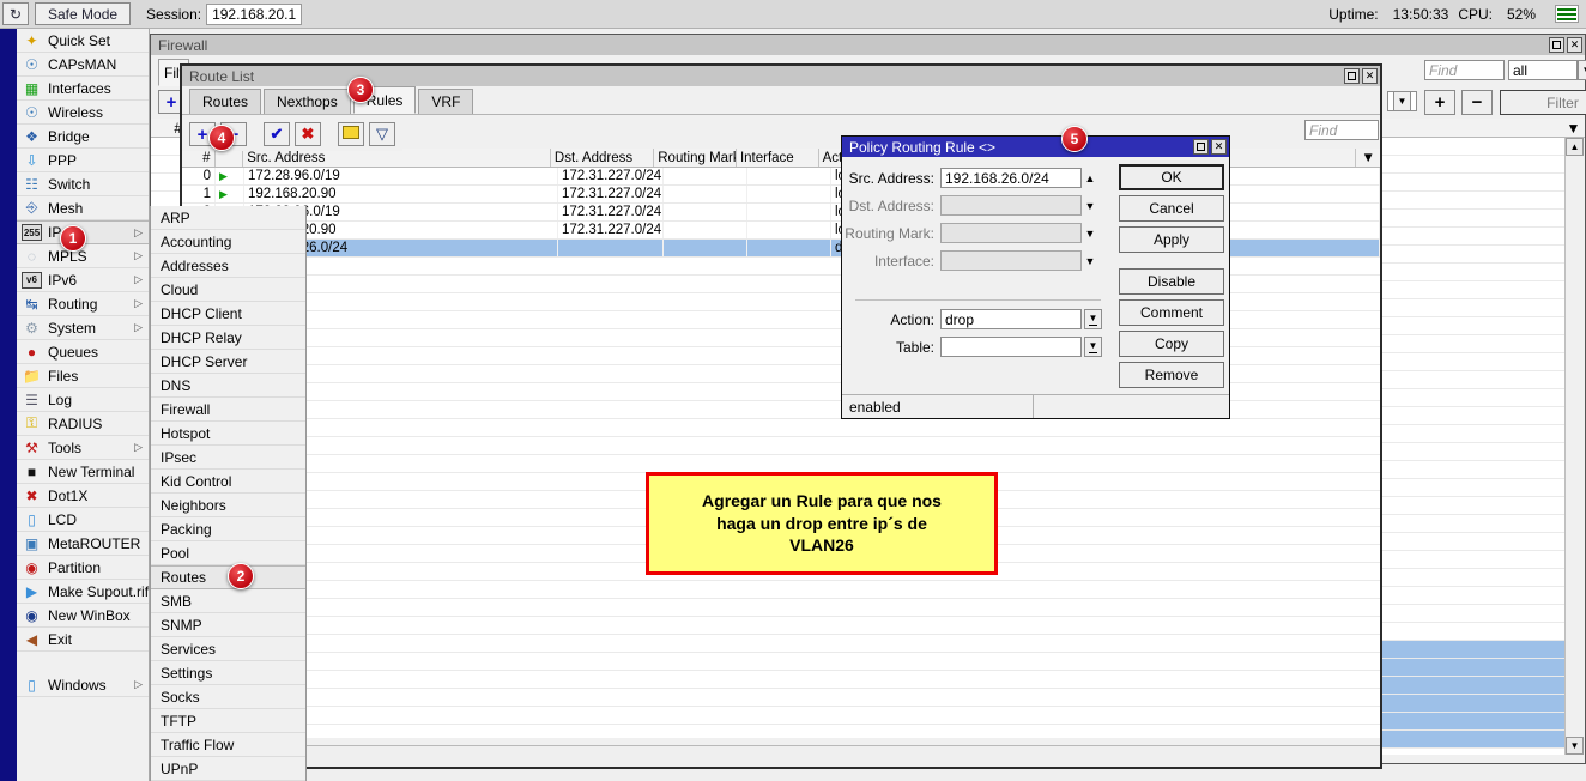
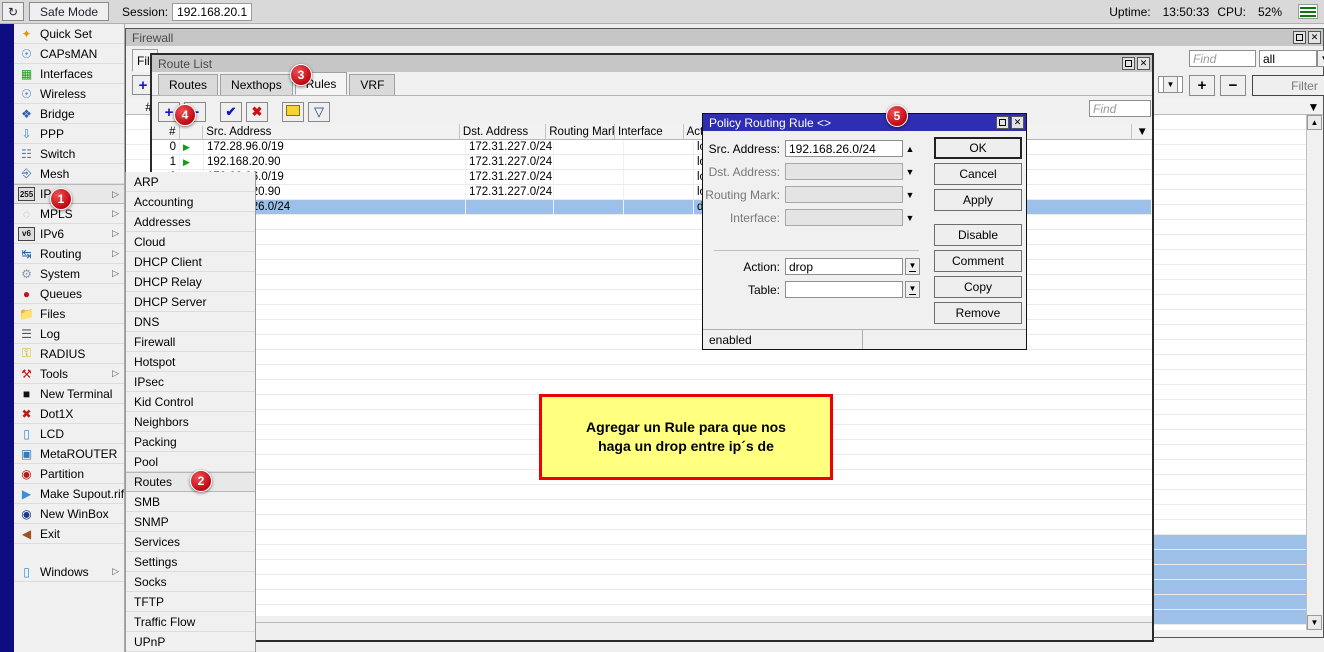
  ↻
  Safe Mode
  Session:
  192.168.20.1
  Uptime:
  13:50:33
  CPU:
  52%
  ✦
  Quick Set
  ☉
  CAPsMAN
  ▦
  Interfaces
  ☉
  Wireless
  ❖
  Bridge
  ⇩
  PPP
  ☷
  Switch
  ⎆
  Mesh
  255
  IP
  ▷
  ◌
  MPLS
  ▷
  v6
  IPv6
  ▷
  ↹
  Routing
  ▷
  ⚙
  System
  ▷
  ●
  Queues
  📁
  Files
  ☰
  Log
  ⚿
  RADIUS
  ⚒
  Tools
  ▷
  ■
  New Terminal
  ✖
  Dot1X
  ▯
  LCD
  ▣
  MetaROUTER
  ◉
  Partition
  ▶
  Make Supout.rif
  ◉
  New WinBox
  ◀
  Exit
  ▯
  Windows
  ▷
  Firewall
  ✕
  Fil
  Find
  all
  +
  ▼
  +
  −
  Filter
  #
  ▼
  ▲
  ▼
  Route List
  ✕
  Routes
  Nexthops
  Rules
  VRF
  +
  ✔
  ✖
  ▽
  Find
  #
  Src. Address
  Dst. Address
  Routing Mar
  Interface
  ▼
  0
  ▶
  172.28.96.0/19
  172.31.227.0/24
  1
  ▶
  192.168.20.90
  172.31.227.0/24
  172.31.227.0/24
  172.31.227.0/24
  Policy Routing Rule <>
  ✕
  Src. Address:
  192.168.26.0/24
  ▲
  Dst. Address:
  ▼
  Routing Mark:
  ▼
  Interface:
  ▼
  Action:
  drop
  ▼
  Table:
  ▼
  OK
  Cancel
  Apply
  Disable
  Comment
  Copy
  Remove
  enabled
  ARP
  Accounting
  Addresses
  Cloud
  DHCP Client
  DHCP Relay
  DHCP Server
  DNS
  Firewall
  Hotspot
  IPsec
  Kid Control
  Neighbors
  Packing
  Pool
  Routes
  SMB
  SNMP
  Services
  Settings
  Socks
  TFTP
  Traffic Flow
  UPnP
  Agregar un Rule para que nos
  haga un drop entre ip´s de
- VLAN26
  1
  2
  3
  4
  5
